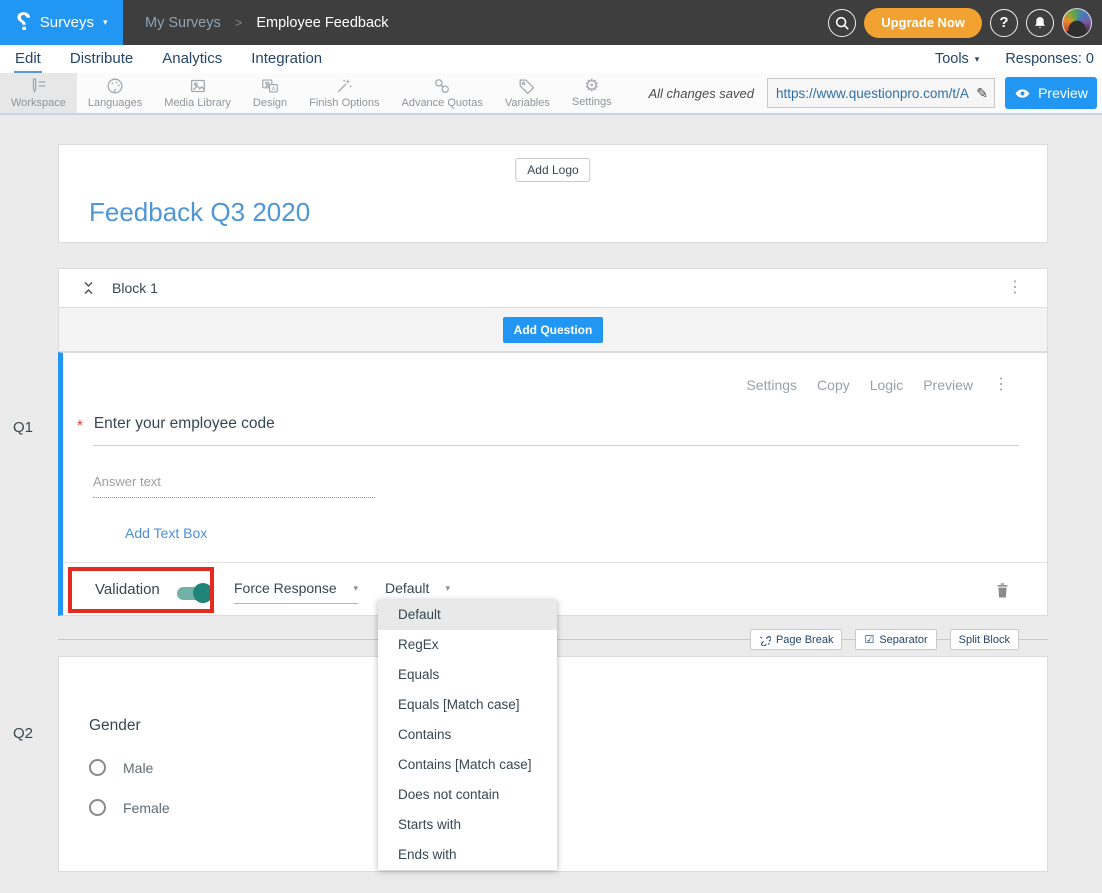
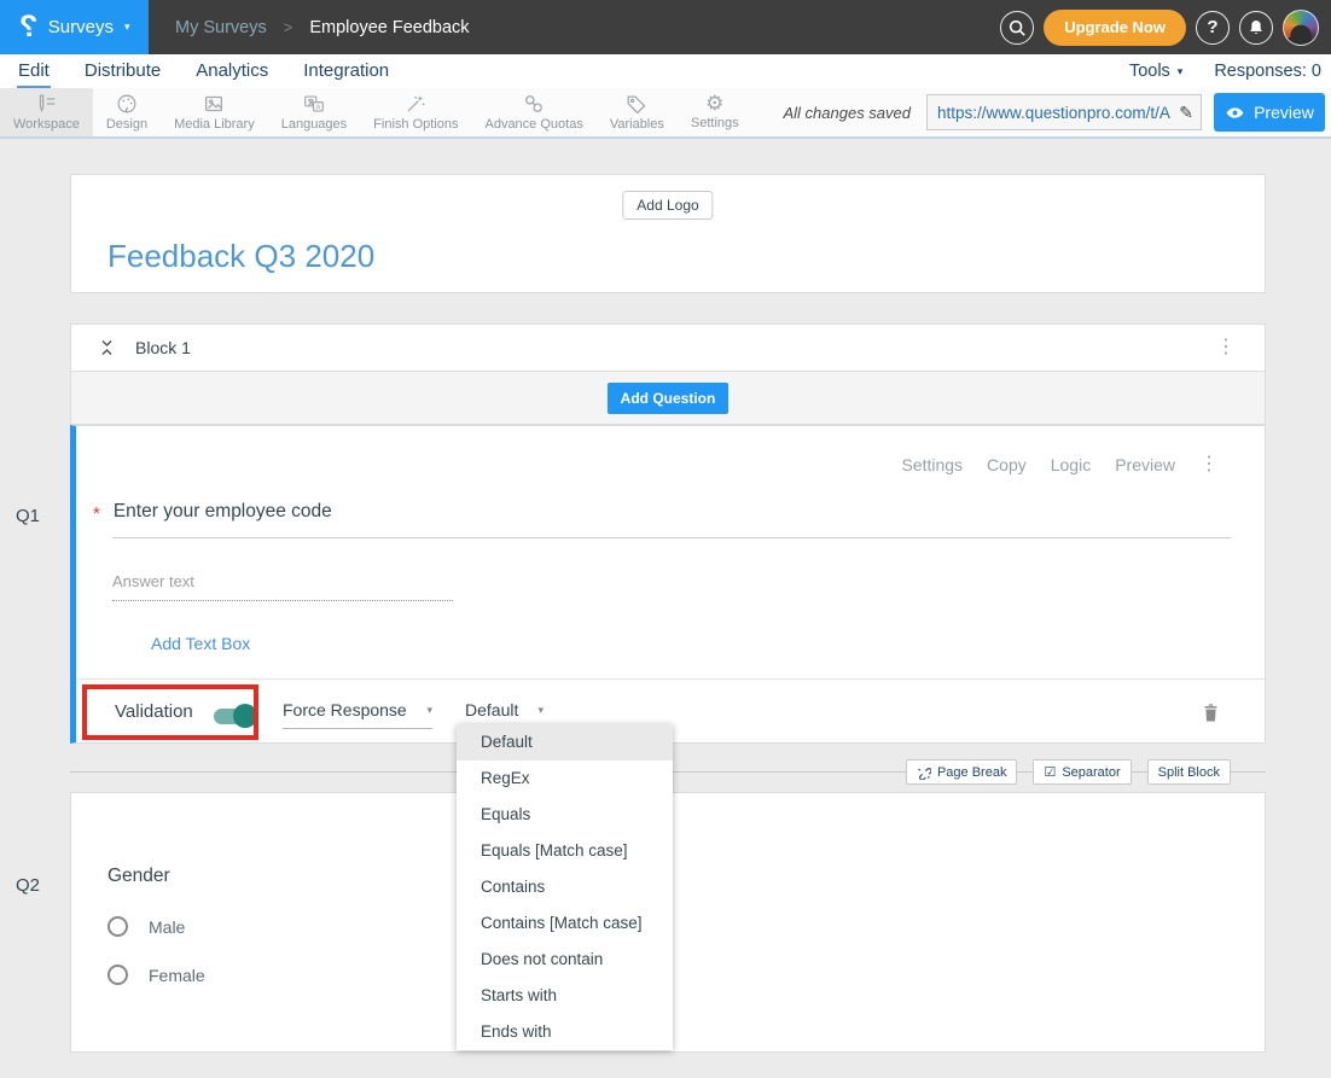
  Surveys
  ▾
  My Surveys
  >
  Employee Feedback
  Upgrade Now
  ?
  Edit
  Distribute
  Analytics
  Integration
  Tools
  ▾
  Responses: 0
  Workspace
- Languages
+ Design
  Media Library
- Design
+ Languages
  Finish Options
  Advance Quotas
  Variables
  ⚙
  Settings
  All changes saved
  https://www.questionpro.com/t/A
  ✎
  Preview
  Add Logo
  Feedback Q3 2020
  Block 1
  ⋮
  Add Question
  Q1
  Settings
  Copy
  Logic
  Preview
  ⋮
  *
  Enter your employee code
  Answer text
  Add Text Box
  Validation
  Force Response
  ▾
  Default
  ▾
  Page Break
  ☑
  Separator
  Split Block
  Q2
  Gender
  Male
  Female
  Default
  RegEx
  Equals
  Equals [Match case]
  Contains
  Contains [Match case]
  Does not contain
  Starts with
  Ends with
